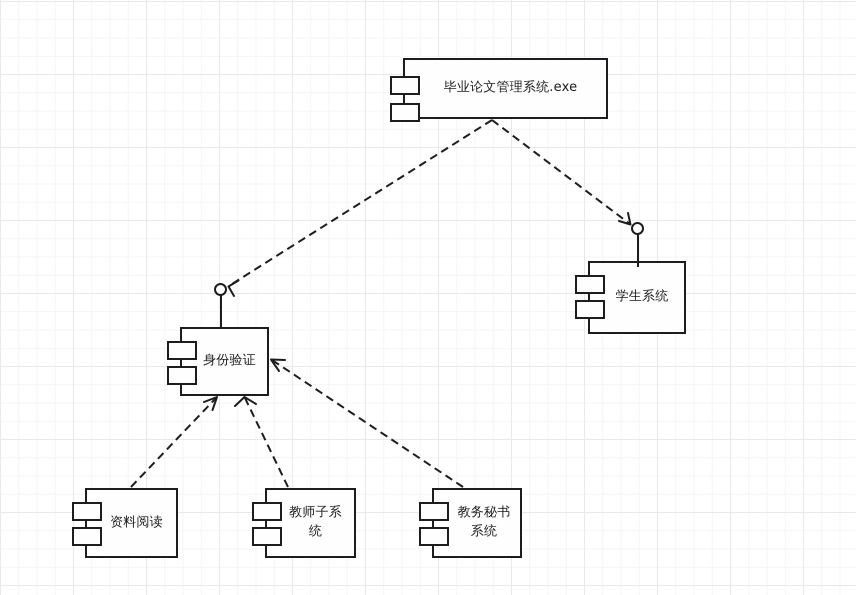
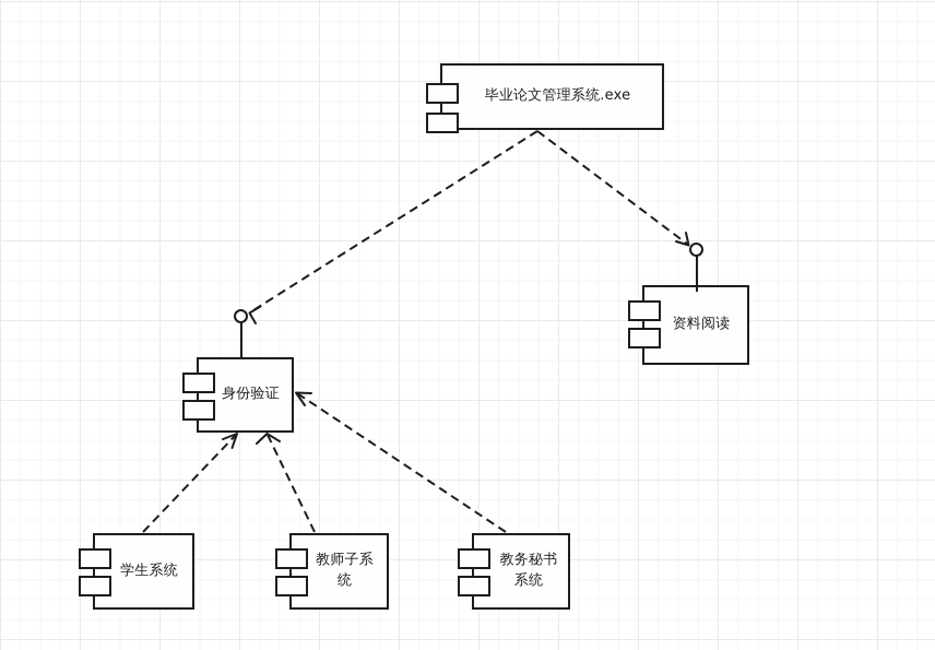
  毕业论文管理系统.exe
- 学生系统
+ 资料阅读
  身份验证
- 资料阅读
+ 学生系统
  教师子系统
  教务秘书系统
